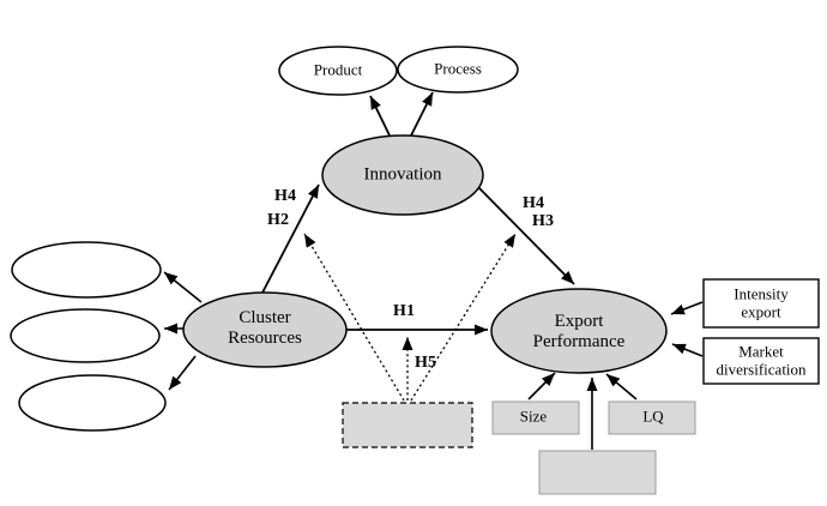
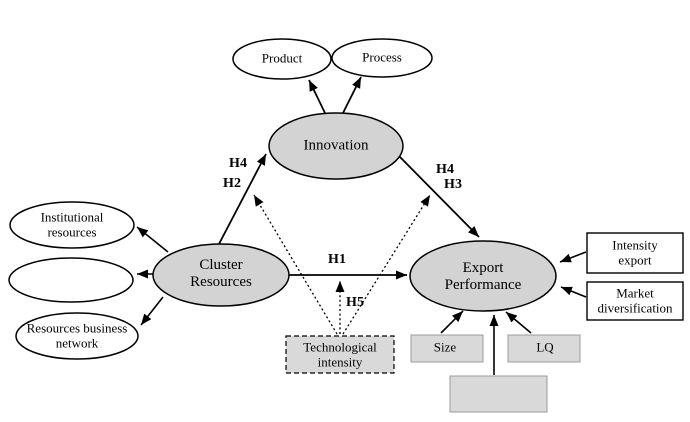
  Product
  Process
  Innovation
  Cluster
  Resources
  Export
  Performance
+ Institutional
+ resources
+ Resources business
+ network
+ Technological
+ intensity
  Intensity
  export
  Market
  diversification
  Size
  LQ
  H4
  H2
  H4
  H3
  H1
  H5
